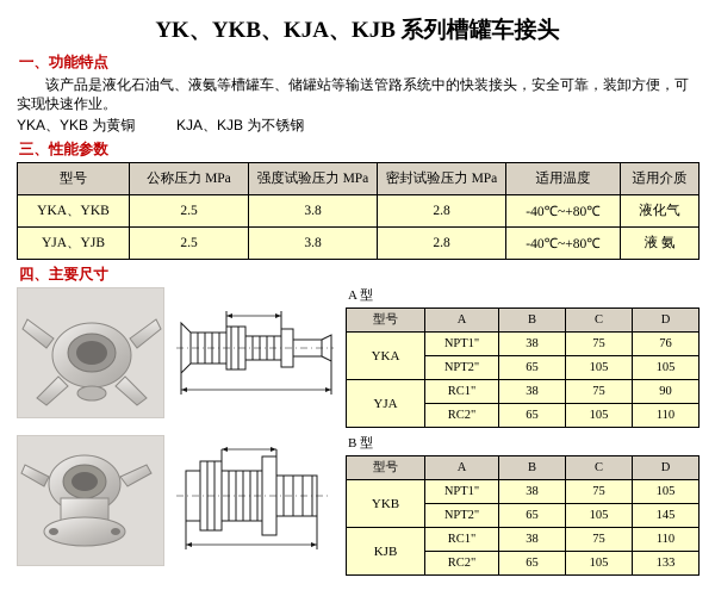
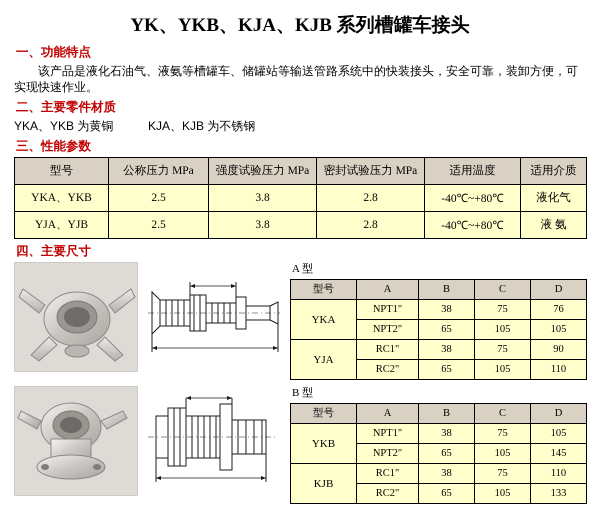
  YK、YKB、KJA、KJB 系列槽罐车接头
  一、功能特点
  该产品是液化石油气、液氨等槽罐车、储罐站等输送管路系统中的快装接头，安全可靠，装卸方便，可实现快速作业。
+ 二、主要零件材质
  YKA、YKB 为黄铜 KJA、KJB 为不锈钢
  三、性能参数
  型号	公称压力 MPa	强度试验压力 MPa	密封试验压力 MPa	适用温度	适用介质
  YKA、YKB	2.5	3.8	2.8	-40℃~+80℃	液化气
  YJA、YJB	2.5	3.8	2.8	-40℃~+80℃	液 氨
  四、主要尺寸
  A 型
  型号	A	B	C	D
  YKA	NPT1"	38	75	76
  NPT2"	65	105	105
  YJA	RC1"	38	75	90
  RC2"	65	105	110
  B 型
  型号	A	B	C	D
  YKB	NPT1"	38	75	105
  NPT2"	65	105	145
  KJB	RC1"	38	75	110
  RC2"	65	105	133
